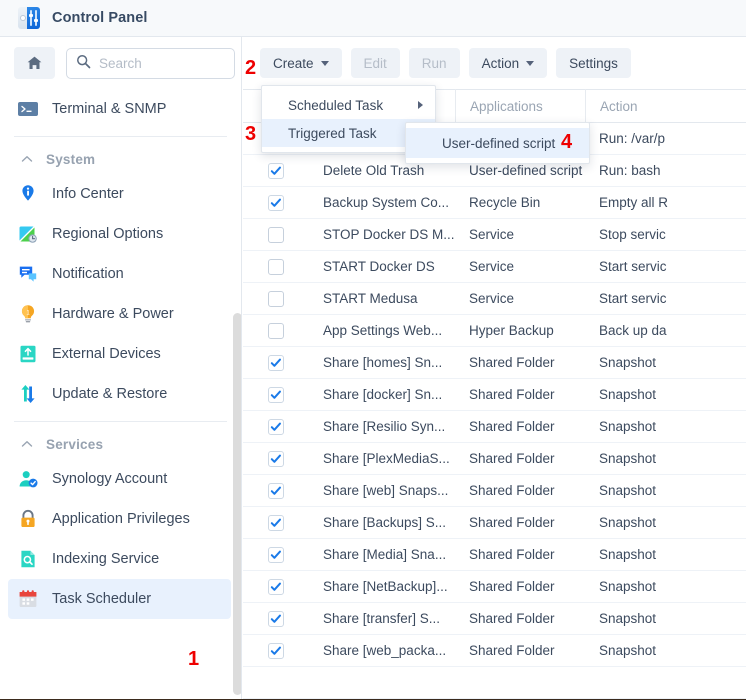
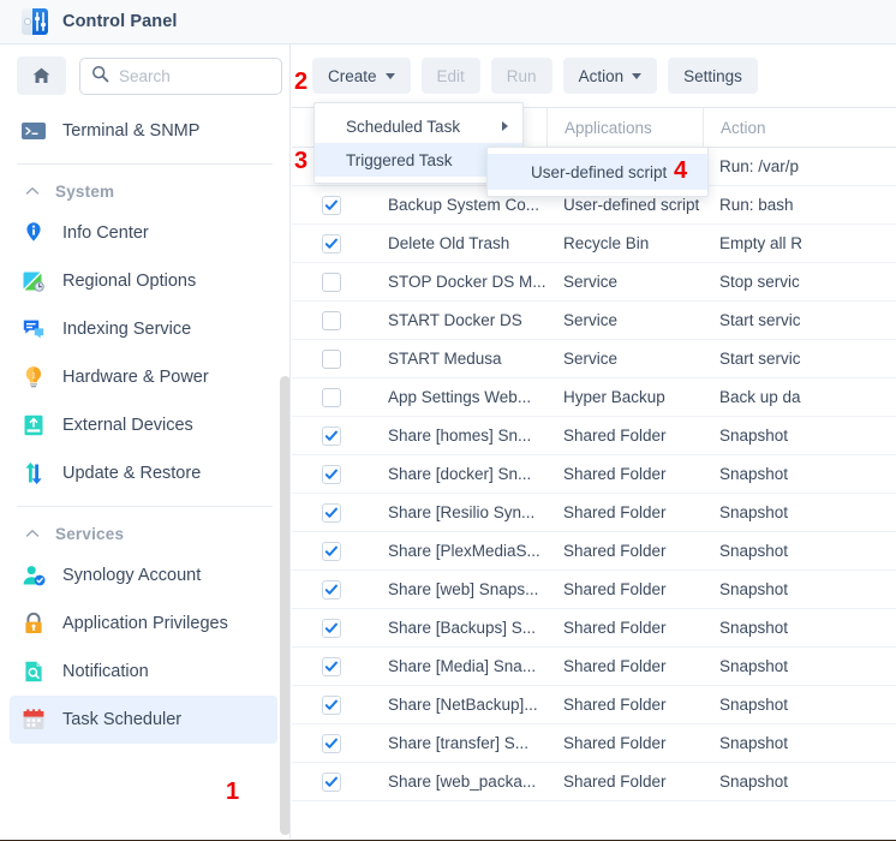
  Control Panel
  Search
  Terminal & SNMP
  System
  Info Center
  Regional Options
- Notification
+ Indexing Service
  Hardware & Power
  External Devices
  Update & Restore
  Services
  Synology Account
  Application Privileges
- Indexing Service
+ Notification
  Task Scheduler
  Create
  Edit
  Run
  Action
  Settings
  Applications
  Action
  Run: /var/p
- Delete Old Trash
+ Backup System Co...
  User-defined script
  Run: bash
- Backup System Co...
+ Delete Old Trash
  Recycle Bin
  Empty all R
  STOP Docker DS M...
  Service
  Stop servic
  START Docker DS
  Service
  Start servic
  START Medusa
  Service
  Start servic
  App Settings Web...
  Hyper Backup
  Back up da
  Share [homes] Sn...
  Shared Folder
  Snapshot
  Share [docker] Sn...
  Shared Folder
  Snapshot
  Share [Resilio Syn...
  Shared Folder
  Snapshot
  Share [PlexMediaS...
  Shared Folder
  Snapshot
  Share [web] Snaps...
  Shared Folder
  Snapshot
  Share [Backups] S...
  Shared Folder
  Snapshot
  Share [Media] Sna...
  Shared Folder
  Snapshot
  Share [NetBackup]...
  Shared Folder
  Snapshot
  Share [transfer] S...
  Shared Folder
  Snapshot
  Share [web_packa...
  Shared Folder
  Snapshot
  Scheduled Task
  Triggered Task
  User-defined script
  1
  2
  3
  4
